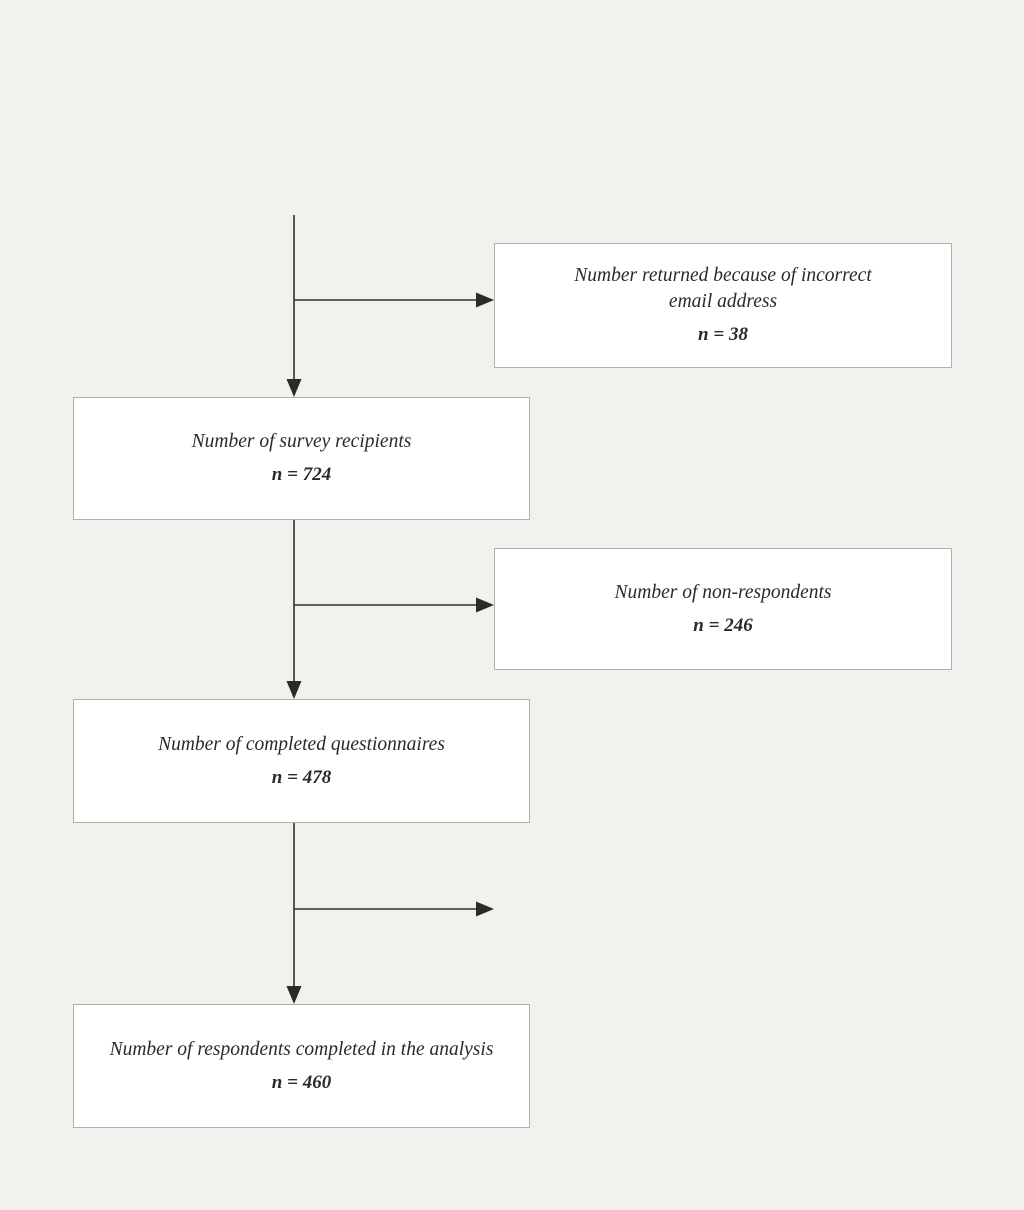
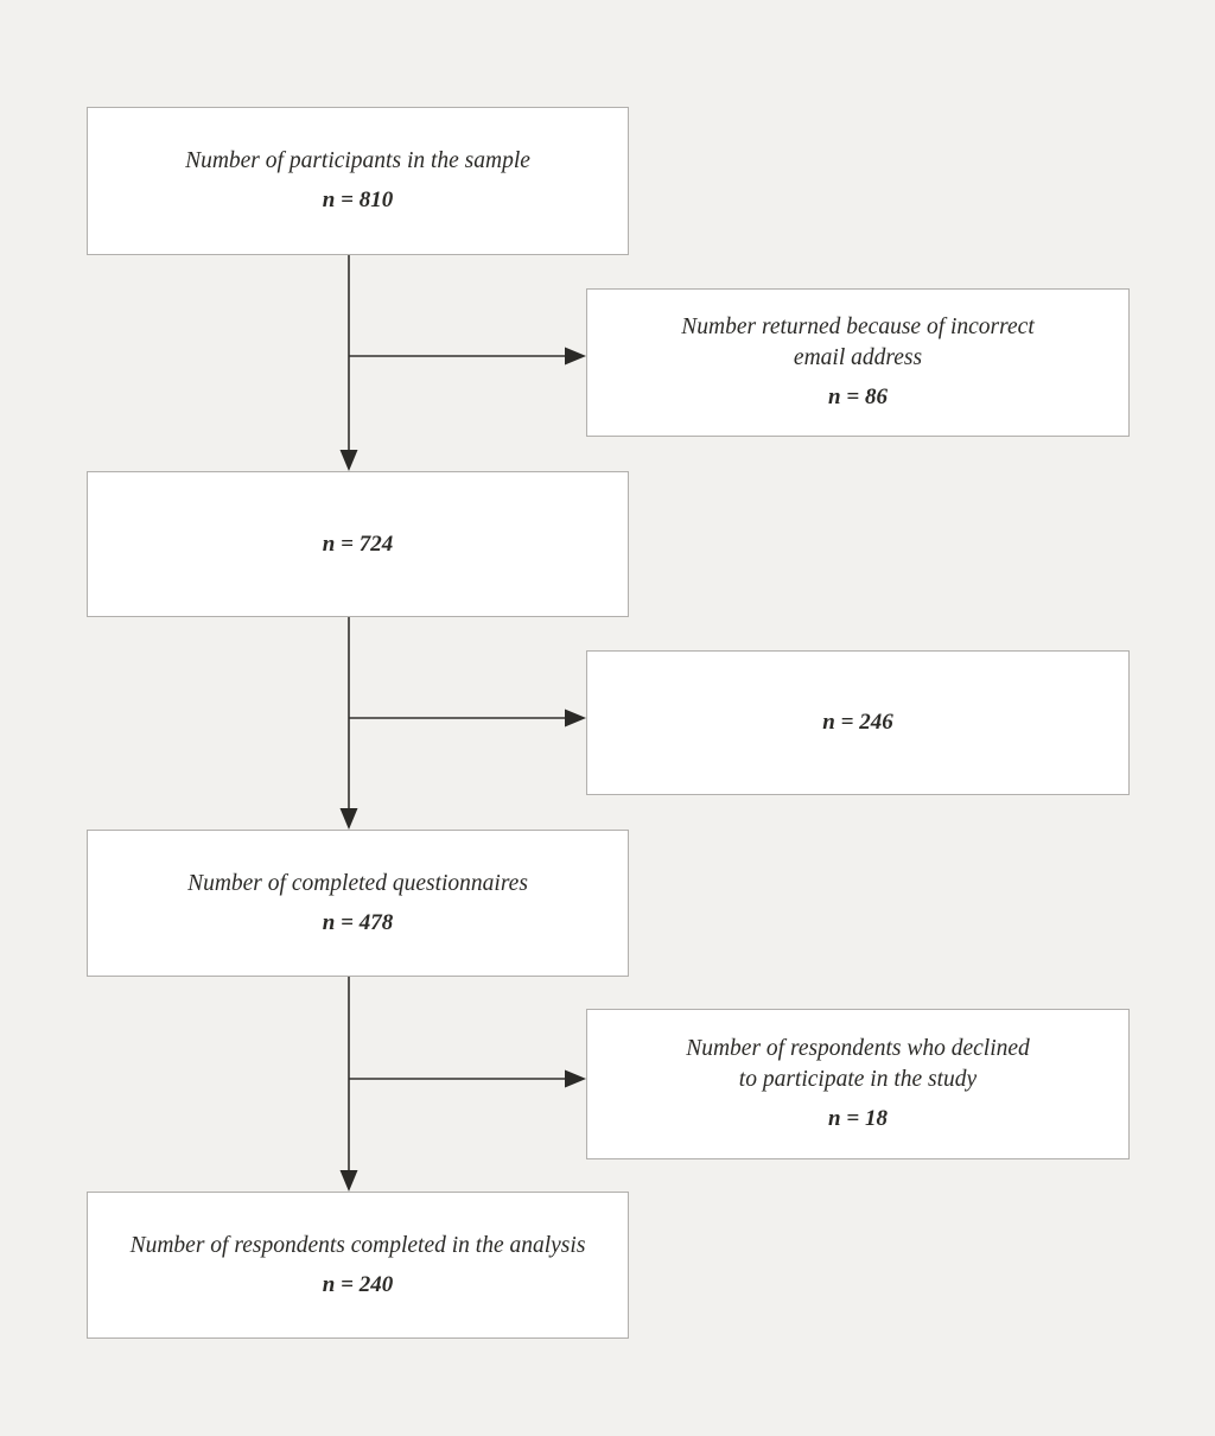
+ Number of participants in the sample
+ n = 810
  Number returned because of incorrect
  email address
- n = 38
+ n = 86
- Number of survey recipients
  n = 724
- Number of non-respondents
  n = 246
  Number of completed questionnaires
  n = 478
+ Number of respondents who declined
+ to participate in the study
+ n = 18
  Number of respondents completed in the analysis
- n = 460
+ n = 240
